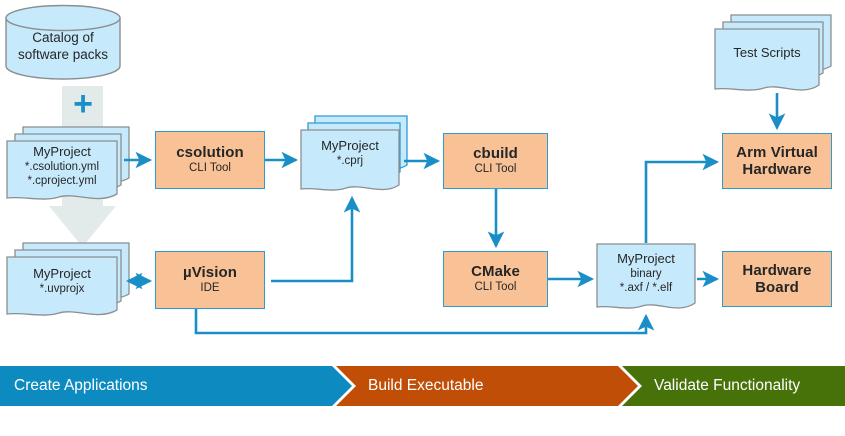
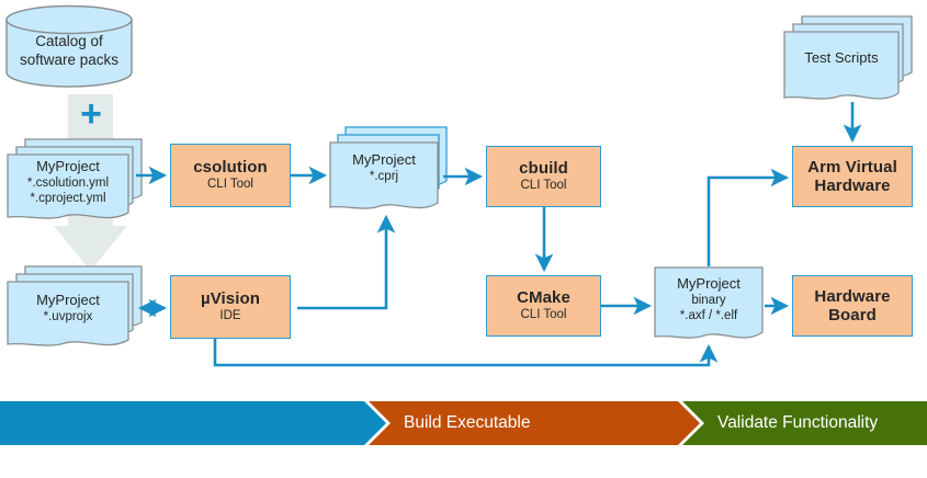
  Catalog of
  software packs
  +
  MyProject
  *.csolution.yml
  *.cproject.yml
  MyProject
  *.uvprojx
  csolution
  CLI Tool
  MyProject
  *.cprj
  cbuild
  CLI Tool
  CMake
  CLI Tool
  µVision
  IDE
  Test Scripts
  MyProject
  binary
  *.axf / *.elf
  Arm Virtual
  Hardware
  Hardware
  Board
- Create Applications
  Build Executable
  Validate Functionality
